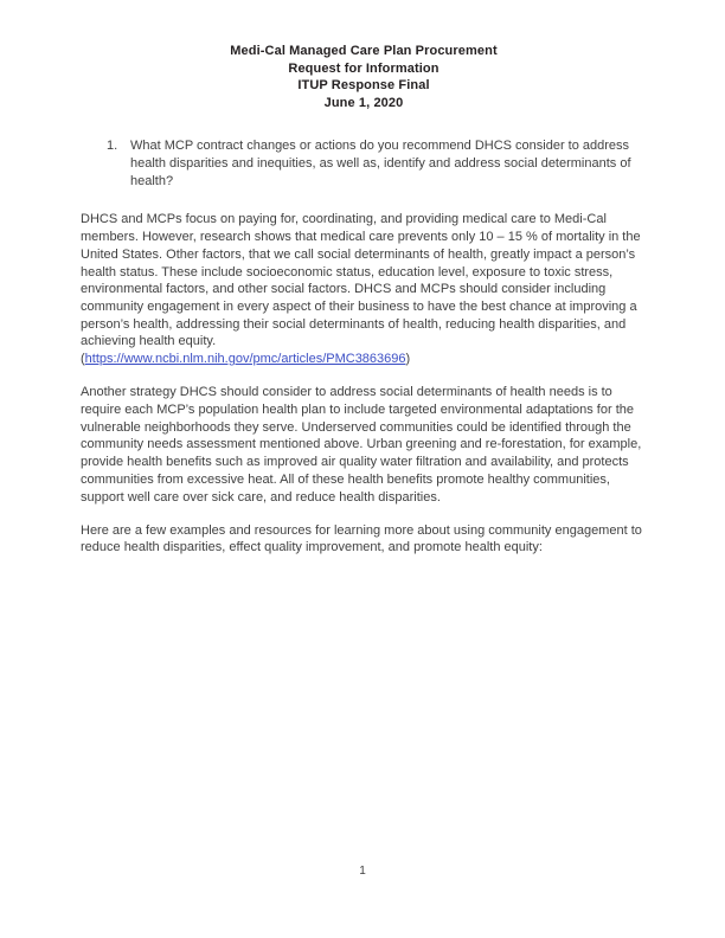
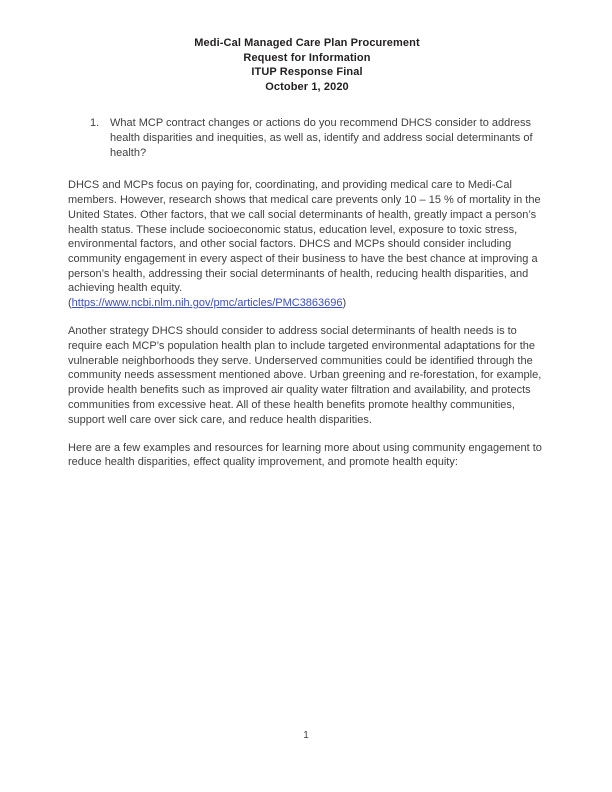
  Medi-Cal Managed Care Plan Procurement
  Request for Information
  ITUP Response Final
- June 1, 2020
+ October 1, 2020
  1.
  What MCP contract changes or actions do you recommend DHCS consider to address health disparities and inequities, as well as, identify and address social determinants of health?
  DHCS and MCPs focus on paying for, coordinating, and providing medical care to Medi-Cal members. However, research shows that medical care prevents only 10 – 15 % of mortality in the United States. Other factors, that we call social determinants of health, greatly impact a person’s health status. These include socioeconomic status, education level, exposure to toxic stress, environmental factors, and other social factors. DHCS and MCPs should consider including community engagement in every aspect of their business to have the best chance at improving a person’s health, addressing their social determinants of health, reducing health disparities, and achieving health equity.
  (https://www.ncbi.nlm.nih.gov/pmc/articles/PMC3863696)
  Another strategy DHCS should consider to address social determinants of health needs is to require each MCP’s population health plan to include targeted environmental adaptations for the vulnerable neighborhoods they serve. Underserved communities could be identified through the community needs assessment mentioned above. Urban greening and re-forestation, for example, provide health benefits such as improved air quality water filtration and availability, and protects communities from excessive heat. All of these health benefits promote healthy communities, support well care over sick care, and reduce health disparities.
  Here are a few examples and resources for learning more about using community engagement to reduce health disparities, effect quality improvement, and promote health equity:
  1
